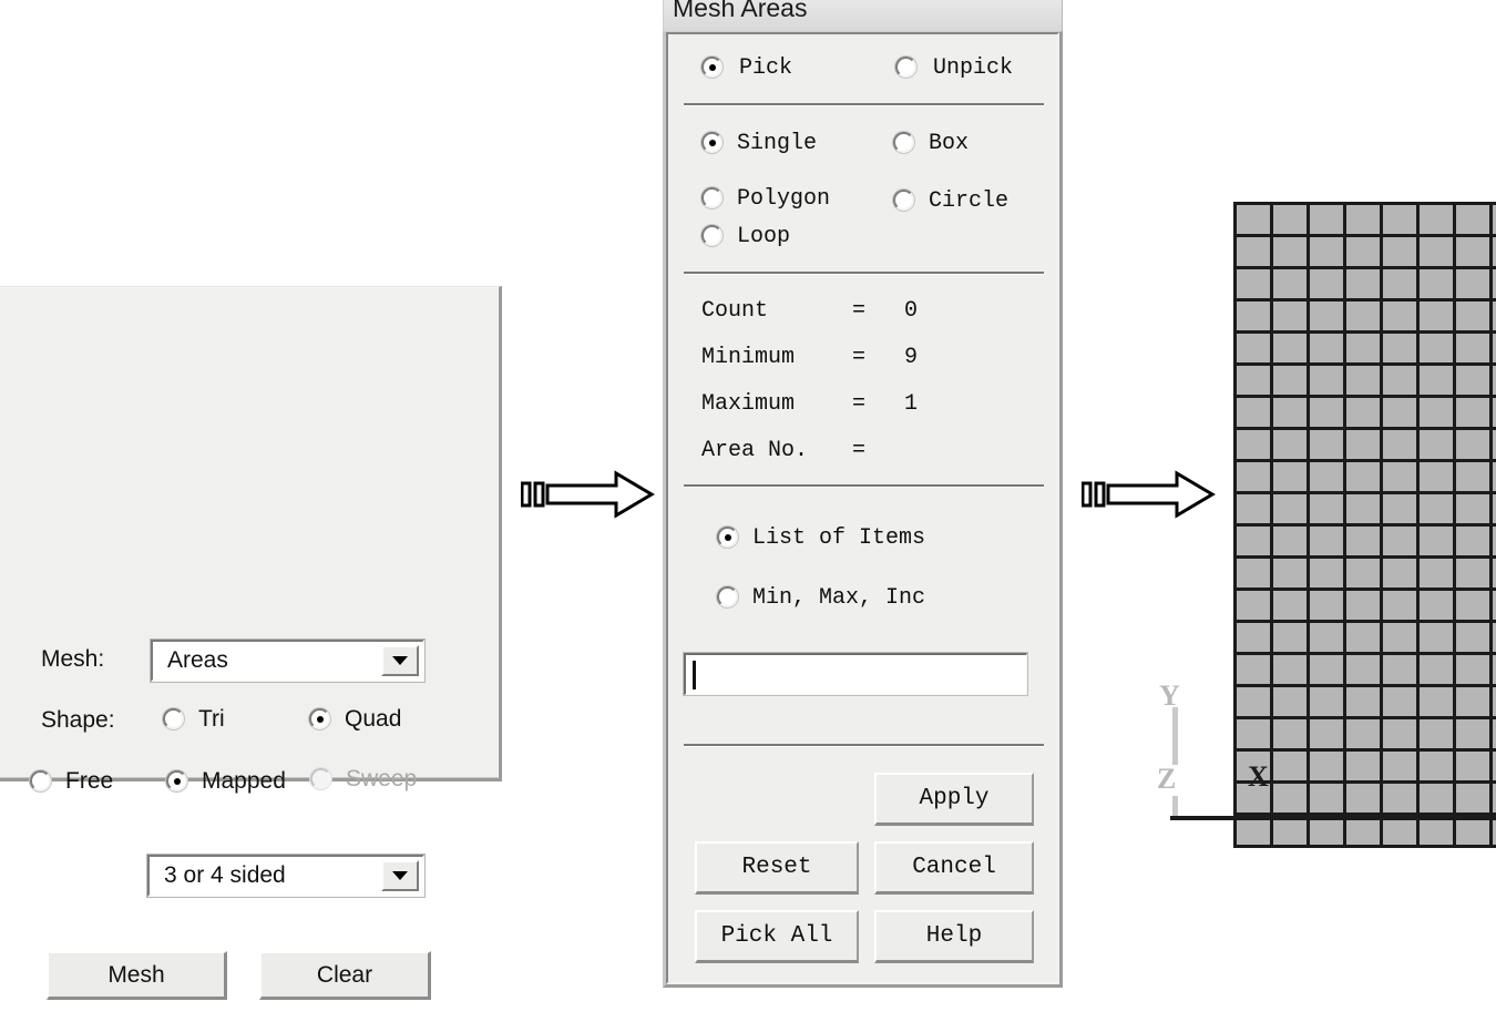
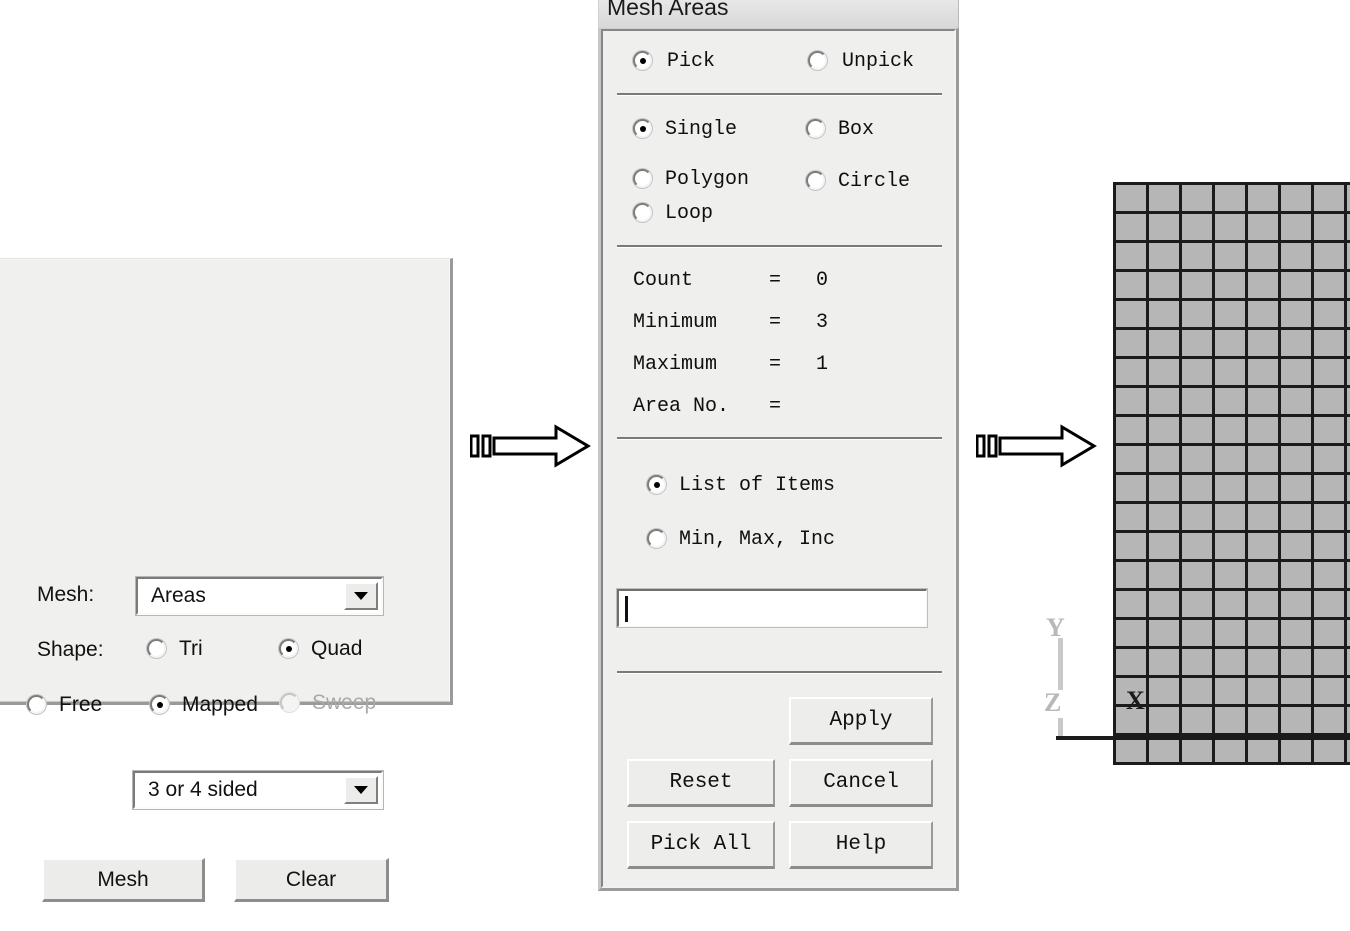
  Mesh:
  Areas
  Shape:
  Tri
  Quad
  Free
  Mapped
  Sweep
  3 or 4 sided
  Mesh
  Clear
  Mesh Areas
  Pick
  Unpick
  Single
  Box
  Polygon
  Circle
  Loop
  Count
  =
  0
  Minimum
  =
- 9
+ 3
  Maximum
  =
  1
  Area No.
  =
  List of Items
  Min, Max, Inc
  Apply
  Reset
  Cancel
  Pick All
  Help
  Y
  Z
  X
